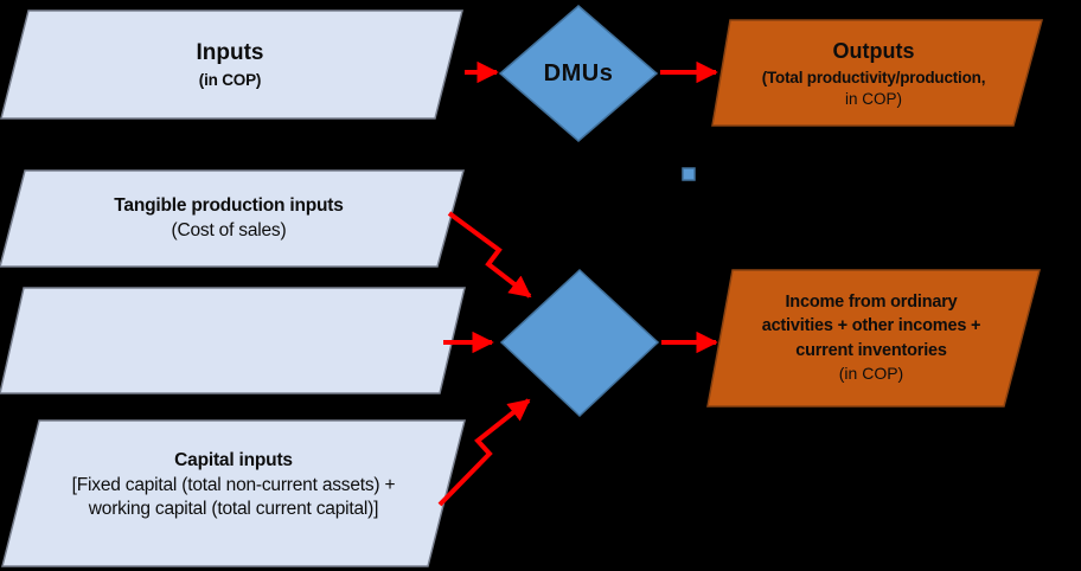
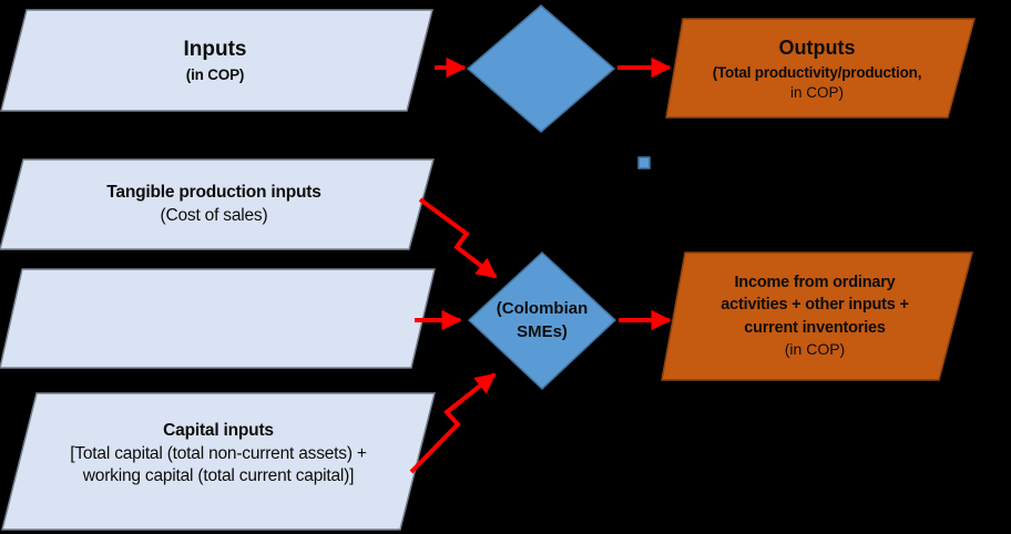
  Inputs
  (in COP)
- DMUs
  Outputs
  (Total productivity/production,
  in COP)
  Tangible production inputs
  (Cost of sales)
  Capital inputs
- [Fixed capital (total non-current assets) +
+ [Total capital (total non-current assets) +
  working capital (total current capital)]
+ (Colombian
+ SMEs)
  Income from ordinary
- activities + other incomes +
+ activities + other inputs +
  current inventories
  (in COP)
